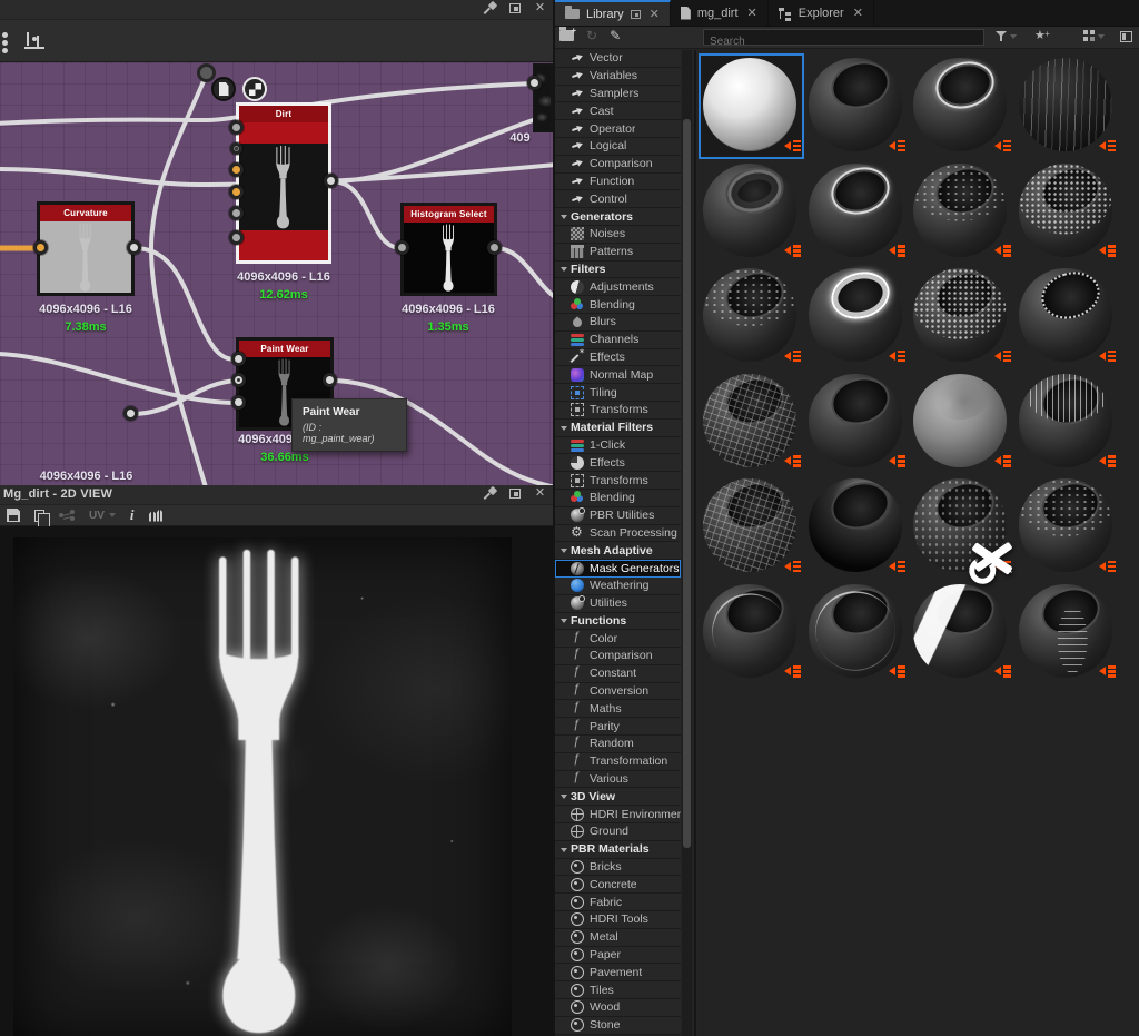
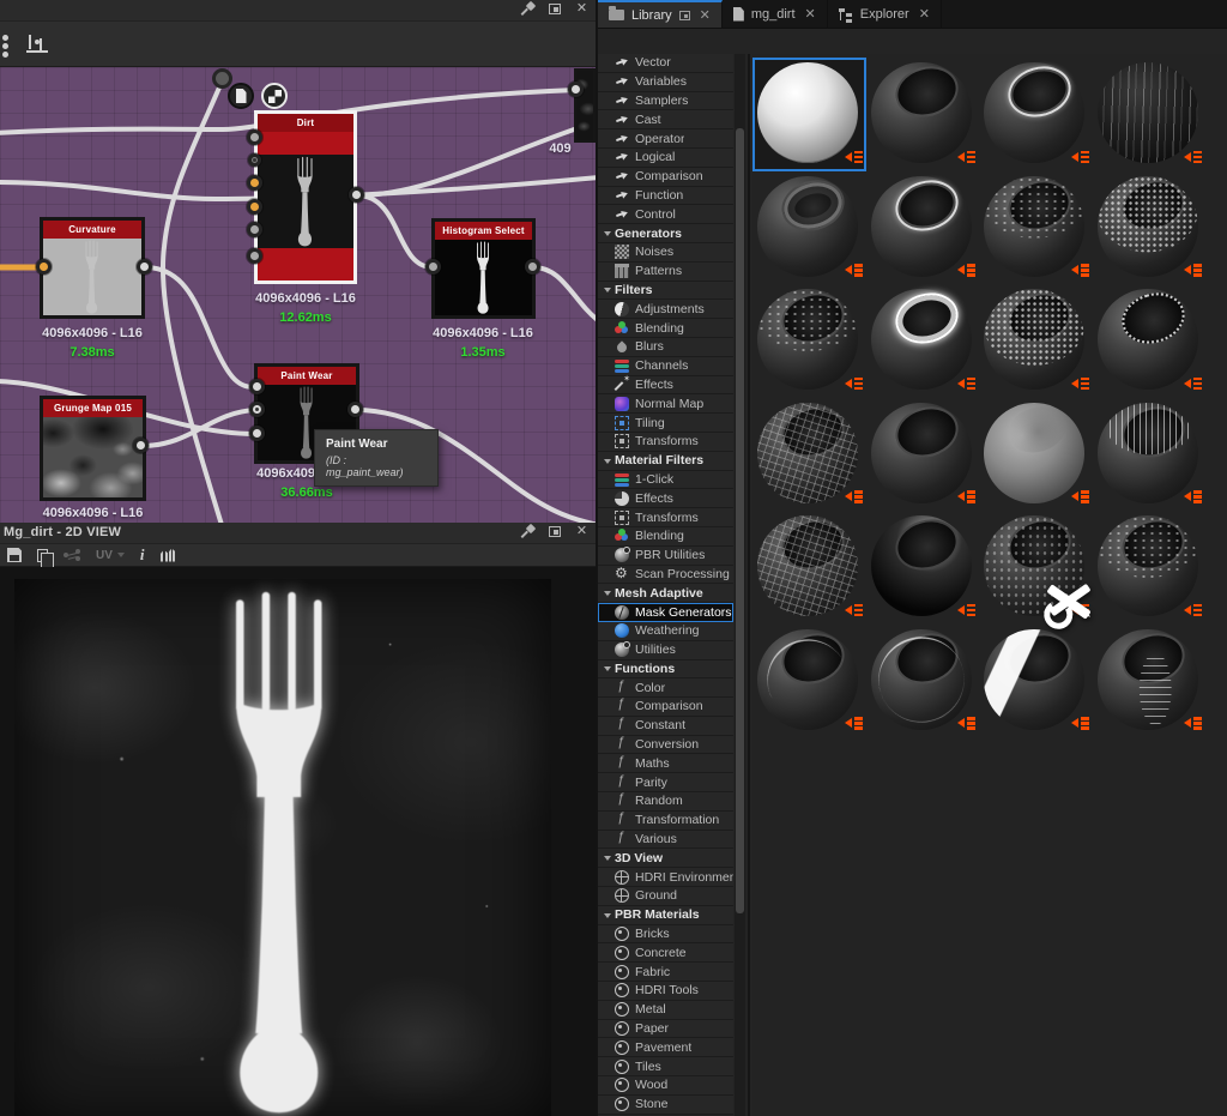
  ✕
  409
  Curvature
  4096x4096 - L16
  7.38ms
  Dirt
  4096x4096 - L16
  12.62ms
  Histogram Select
  4096x4096 - L16
  1.35ms
  Paint Wear
  36.66ms
+ Grunge Map 015
  4096x4096 - L16
  Paint Wear
  (ID : mg_paint_wear)
  Mg_dirt - 2D VIEW
  ✕
  UV
  i
  Library
  ✕
  mg_dirt
  ✕
  Explorer
  ✕
- ↻
- ✎
- Search
- ★
  Vector
  Variables
  Samplers
  Cast
  Operator
  Logical
  Comparison
  Function
  Control
  Generators
  Noises
  Patterns
  Filters
  Adjustments
  Blending
  Blurs
  Channels
  Effects
  Normal Map
  Tiling
  Transforms
  Material Filters
  1-Click
  Effects
  Transforms
  Blending
  PBR Utilities
  Scan Processing
  Mesh Adaptive
  Mask Generators
  Weathering
  Utilities
  Functions
  Color
  Comparison
  Constant
  Conversion
  Maths
  Parity
  Random
  Transformation
  Various
  3D View
  HDRI Environmen
  Ground
  PBR Materials
  Bricks
  Concrete
  Fabric
  HDRI Tools
  Metal
  Paper
  Pavement
  Tiles
  Wood
  Stone
